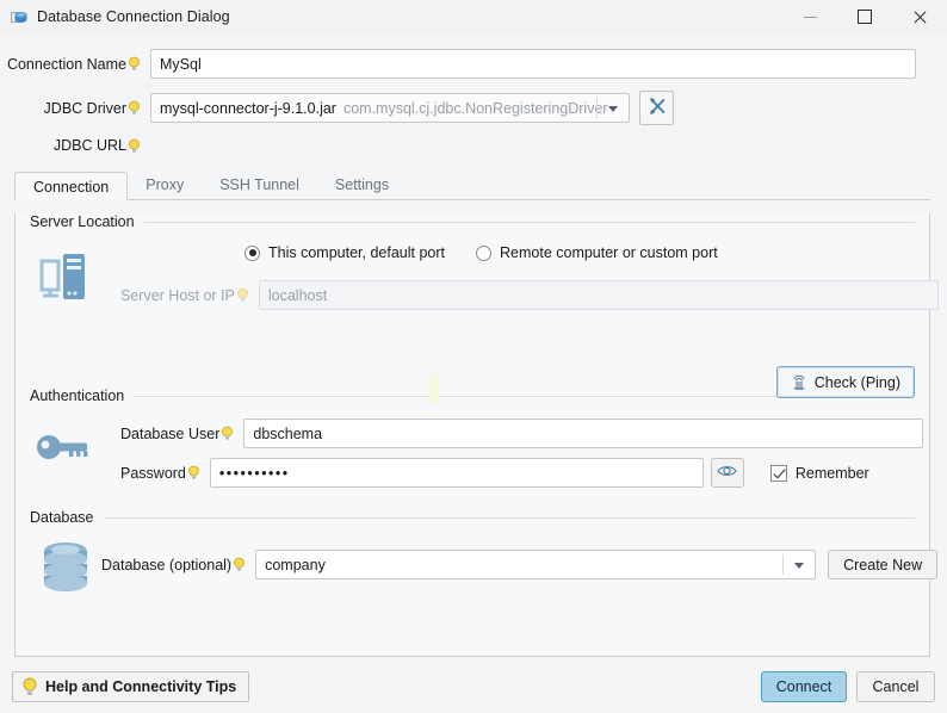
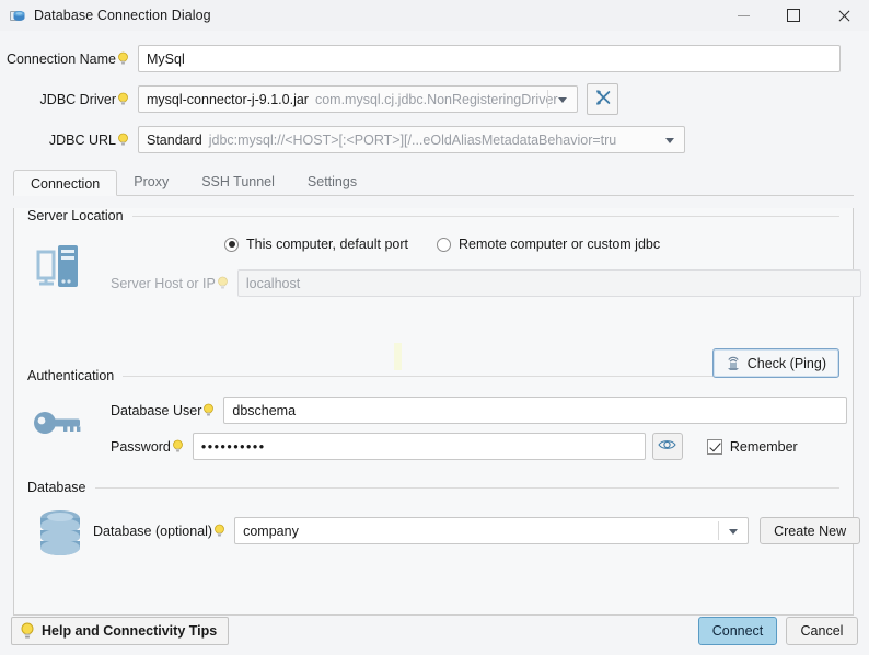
  Database Connection Dialog
  Connection Name
  MySql
  JDBC Driver
  mysql-connector-j-9.1.0.jar
  com.mysql.cj.jdbc.NonRegisteringDriver
  JDBC URL
+ Standard
+ jdbc:mysql://<HOST>[:<PORT>][/...eOldAliasMetadataBehavior=tru
  Connection
  Proxy
  SSH Tunnel
  Settings
  Server Location
  This computer, default port
- Remote computer or custom port
+ Remote computer or custom jdbc
  Server Host or IP
  localhost
  Check (Ping)
  Authentication
  Database User
  dbschema
  Password
  ••••••••••
  Remember
  Database
  Database (optional)
  company
  Create New
  Help and Connectivity Tips
  Connect
  Cancel
